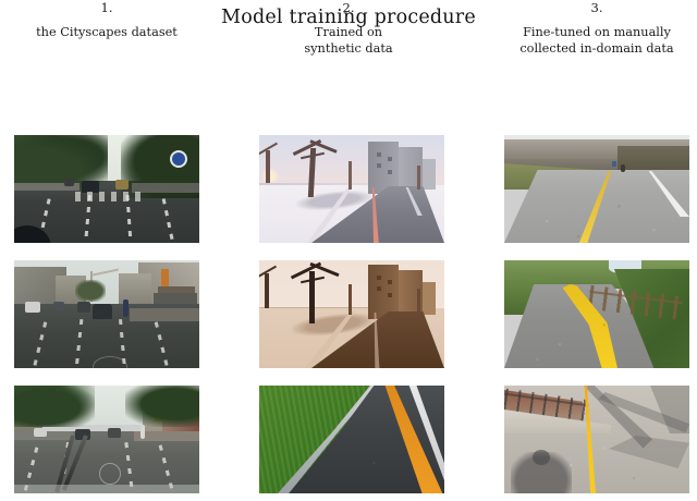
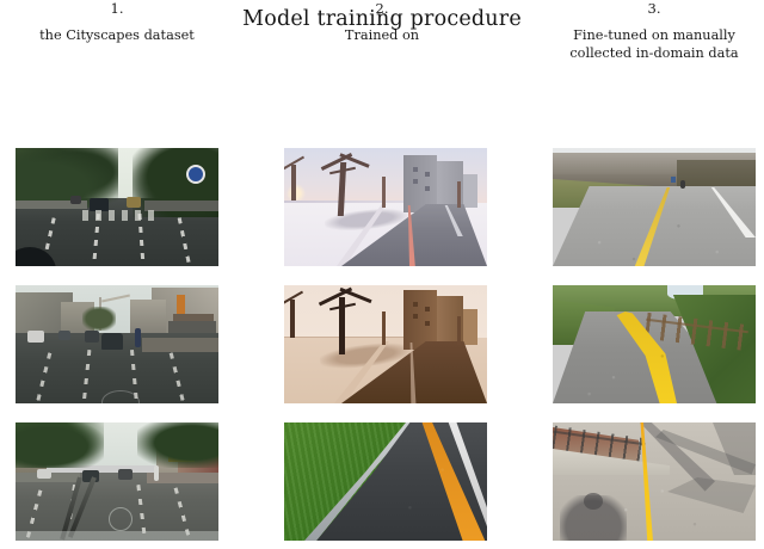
  Model training procedure
  1.
  the Cityscapes dataset
  2.
  Trained on
- synthetic data
  3.
  Fine-tuned on manually
  collected in-domain data
